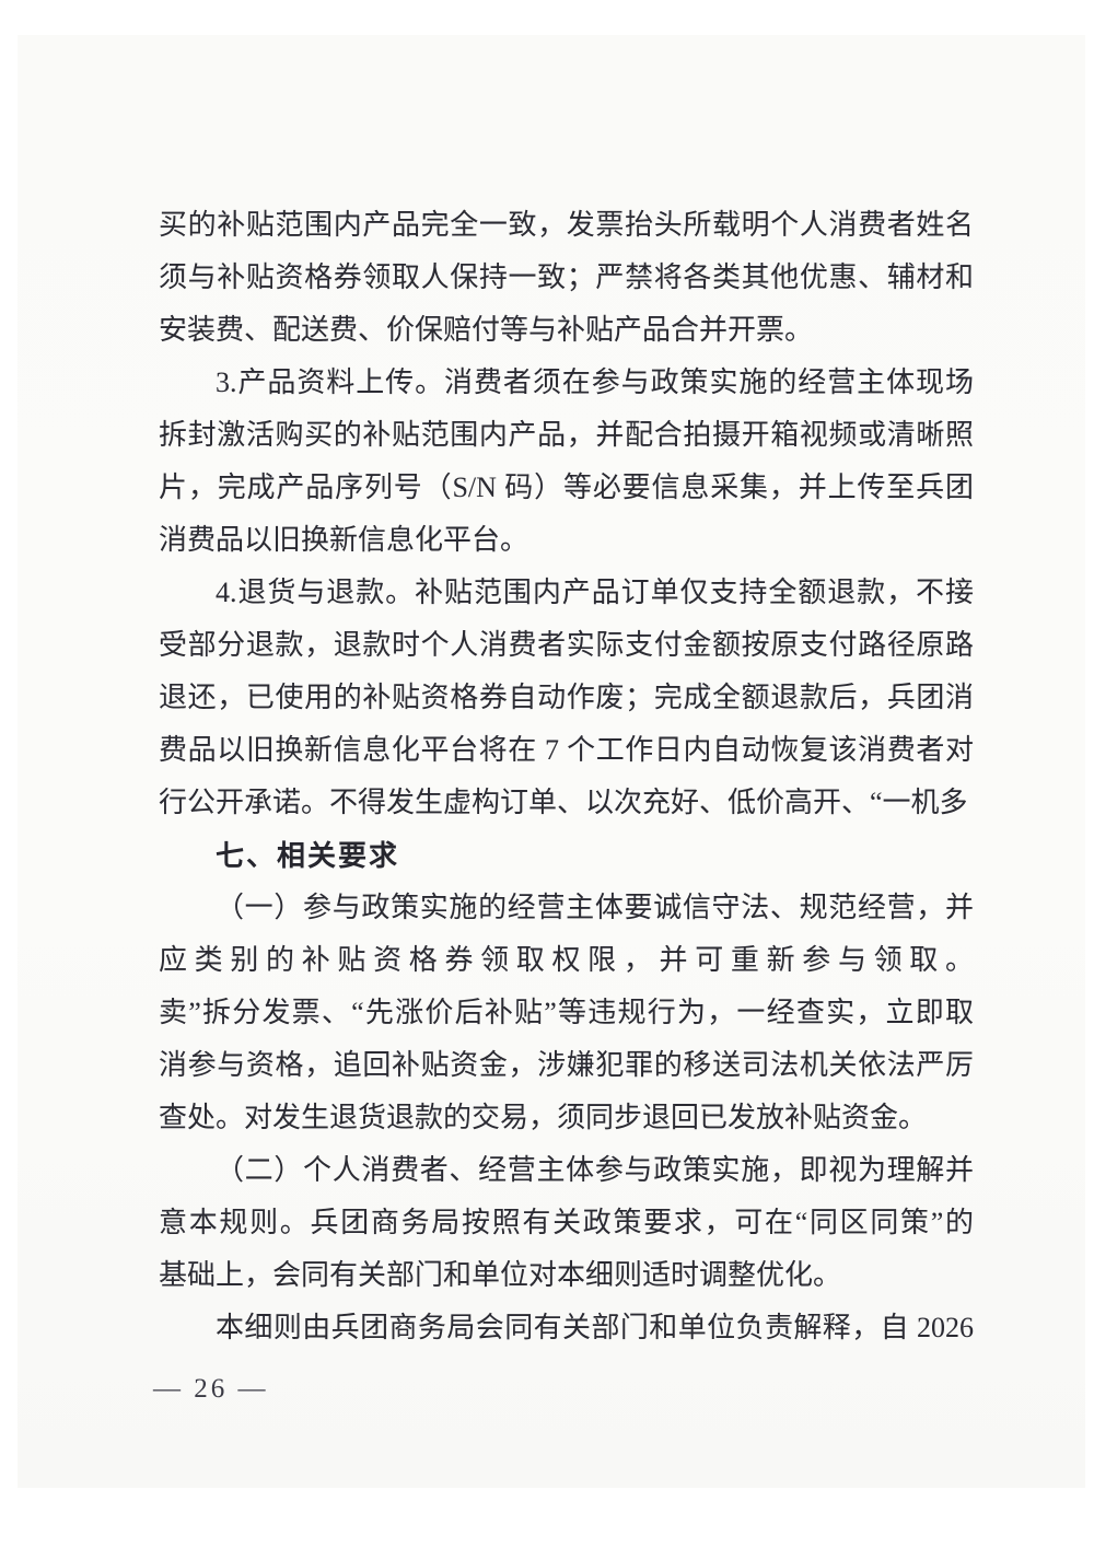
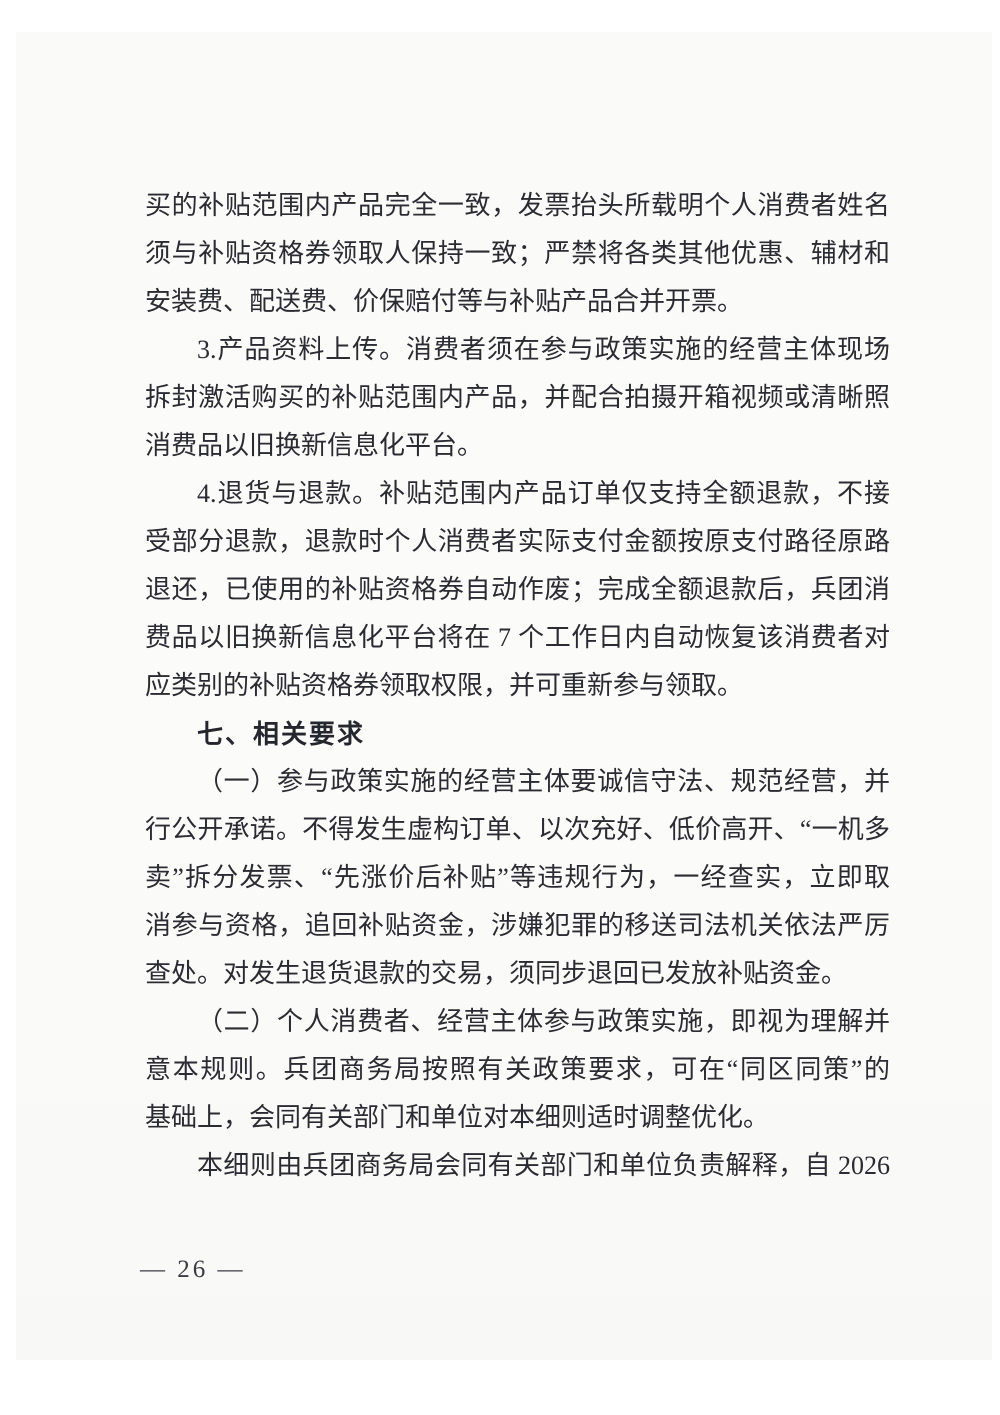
  买的补贴范围内产品完全一致，发票抬头所载明个人消费者姓名
  须与补贴资格券领取人保持一致；严禁将各类其他优惠、辅材和
  安装费、配送费、价保赔付等与补贴产品合并开票。
  3.产品资料上传。消费者须在参与政策实施的经营主体现场
  拆封激活购买的补贴范围内产品，并配合拍摄开箱视频或清晰照
- 片，完成产品序列号（S/N 码）等必要信息采集，并上传至兵团
  消费品以旧换新信息化平台。
  4.退货与退款。补贴范围内产品订单仅支持全额退款，不接
  受部分退款，退款时个人消费者实际支付金额按原支付路径原路
  退还，已使用的补贴资格券自动作废；完成全额退款后，兵团消
  费品以旧换新信息化平台将在 7 个工作日内自动恢复该消费者对
- 行公开承诺。不得发生虚构订单、以次充好、低价高开、“一机多
+ 应类别的补贴资格券领取权限，并可重新参与领取。
  七、相关要求
  （一）参与政策实施的经营主体要诚信守法、规范经营，并
- 应类别的补贴资格券领取权限，并可重新参与领取。
+ 行公开承诺。不得发生虚构订单、以次充好、低价高开、“一机多
  卖”拆分发票、“先涨价后补贴”等违规行为，一经查实，立即取
  消参与资格，追回补贴资金，涉嫌犯罪的移送司法机关依法严厉
  查处。对发生退货退款的交易，须同步退回已发放补贴资金。
  （二）个人消费者、经营主体参与政策实施，即视为理解并
  意本规则。兵团商务局按照有关政策要求，可在“同区同策”的
  基础上，会同有关部门和单位对本细则适时调整优化。
  本细则由兵团商务局会同有关部门和单位负责解释，自 2026
  — 26 —
